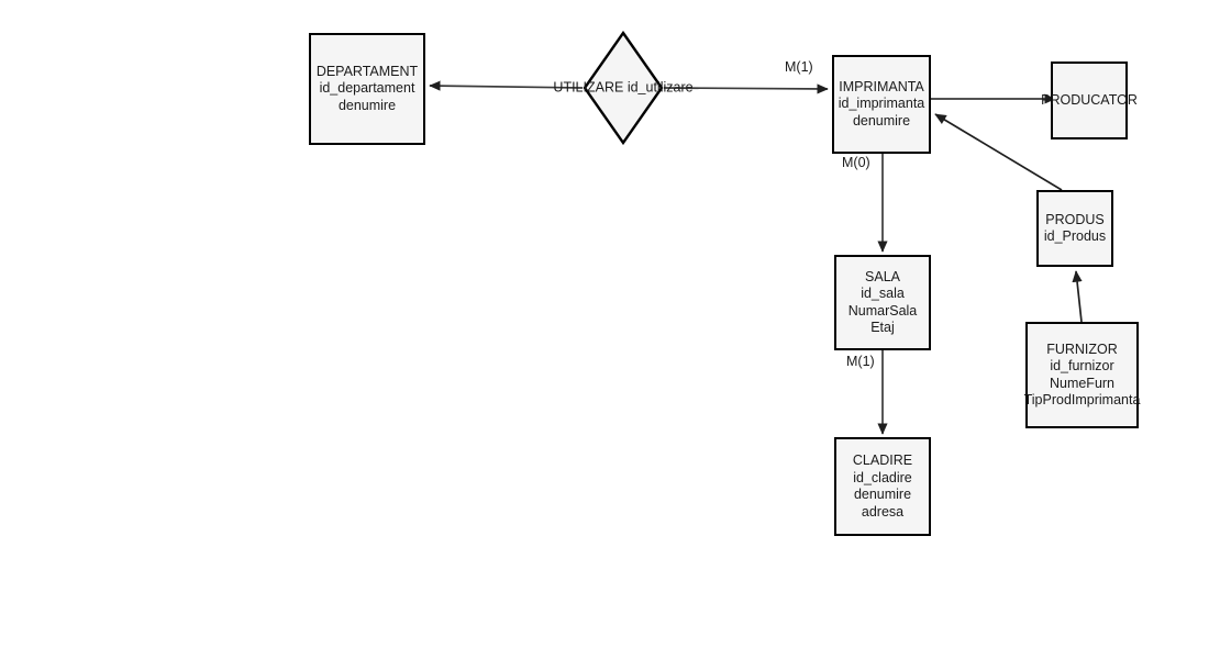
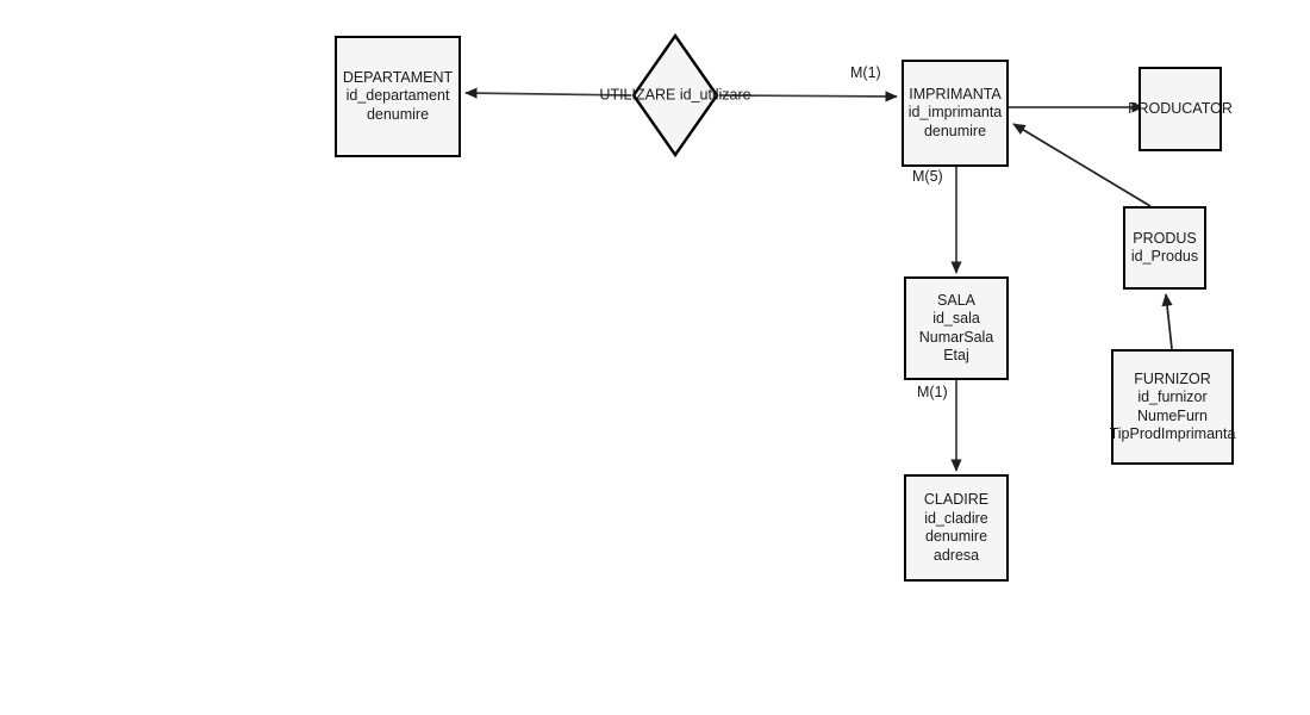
  DEPARTAMENT
  id_departament
  denumire
  IMPRIMANTA
  id_imprimanta
  denumire
  PRODUCATOR
  PRODUS
  id_Produs
  FURNIZOR
  id_furnizor
  NumeFurn
  TipProdImprimanta
  SALA
  id_sala
  NumarSala
  Etaj
  CLADIRE
  id_cladire
  denumire
  adresa
  UTILIZARE id_utilizare
  M(1)
- M(0)
+ M(5)
  M(1)
